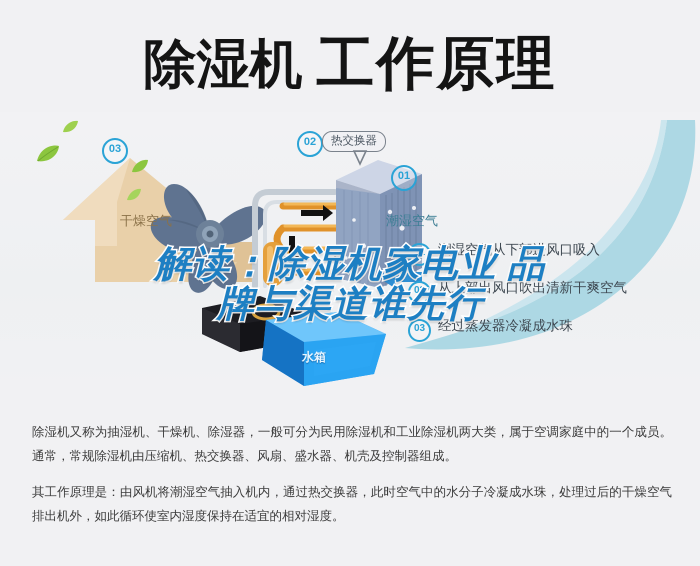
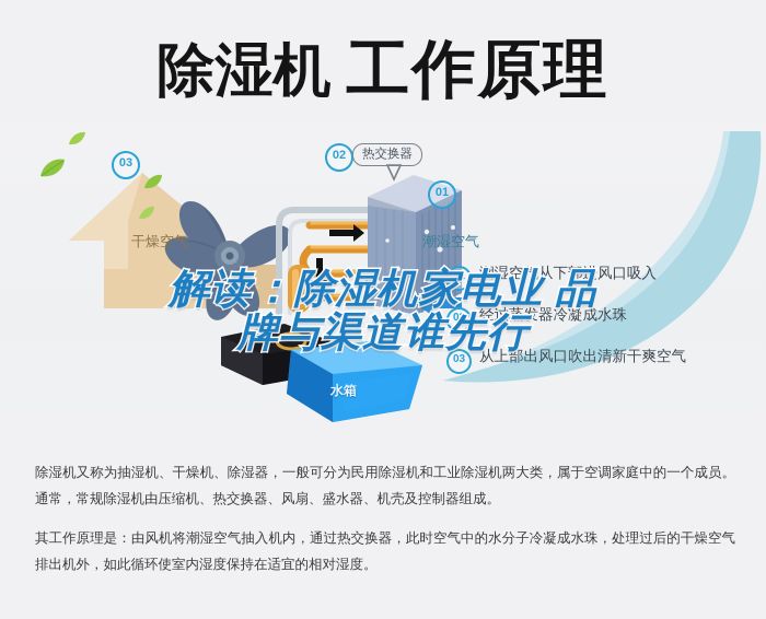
  除湿机
  工作原理
  03
  干燥空气
  02
  热交换器
  01
  潮湿空气
  水箱
  01
  潮湿空气从下部进风口吸入
  02
- 从上部出风口吹出清新干爽空气
+ 经过蒸发器冷凝成水珠
  03
- 经过蒸发器冷凝成水珠
+ 从上部出风口吹出清新干爽空气
  解读：除湿机家电业 品
  牌与渠道谁先行
  除湿机又称为抽湿机、干燥机、除湿器，一般可分为民用除湿机和工业除湿机两大类，属于空调家庭中的一个成员。通常，常规除湿机由压缩机、热交换器、风扇、盛水器、机壳及控制器组成。
  其工作原理是：由风机将潮湿空气抽入机内，通过热交换器，此时空气中的水分子冷凝成水珠，处理过后的干燥空气排出机外，如此循环使室内湿度保持在适宜的相对湿度。
